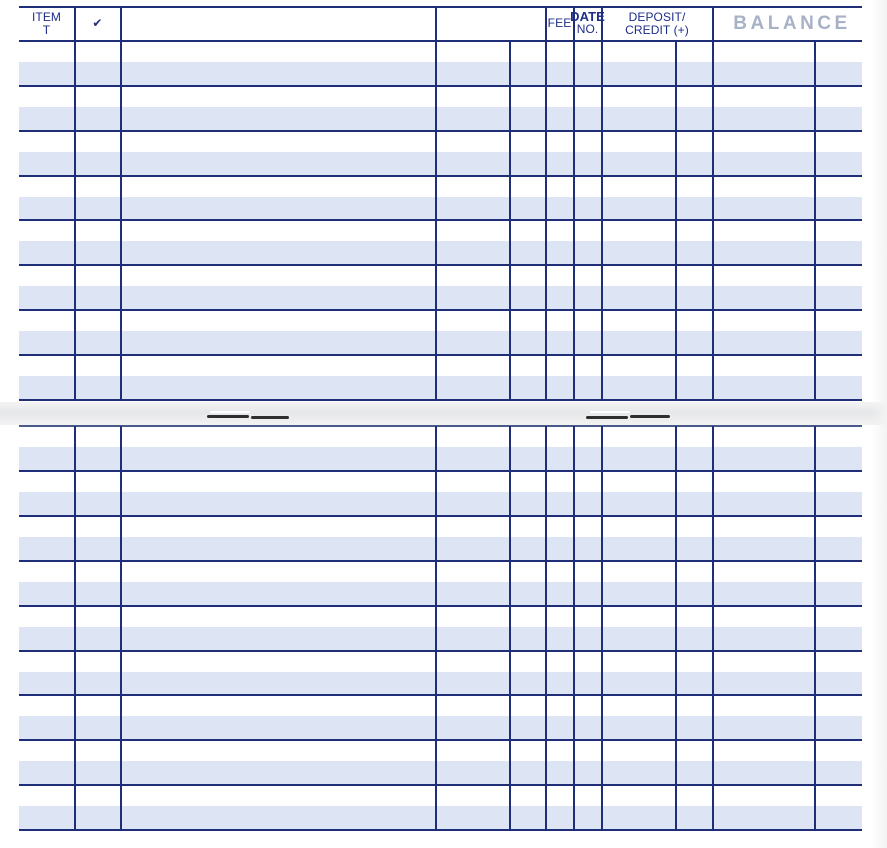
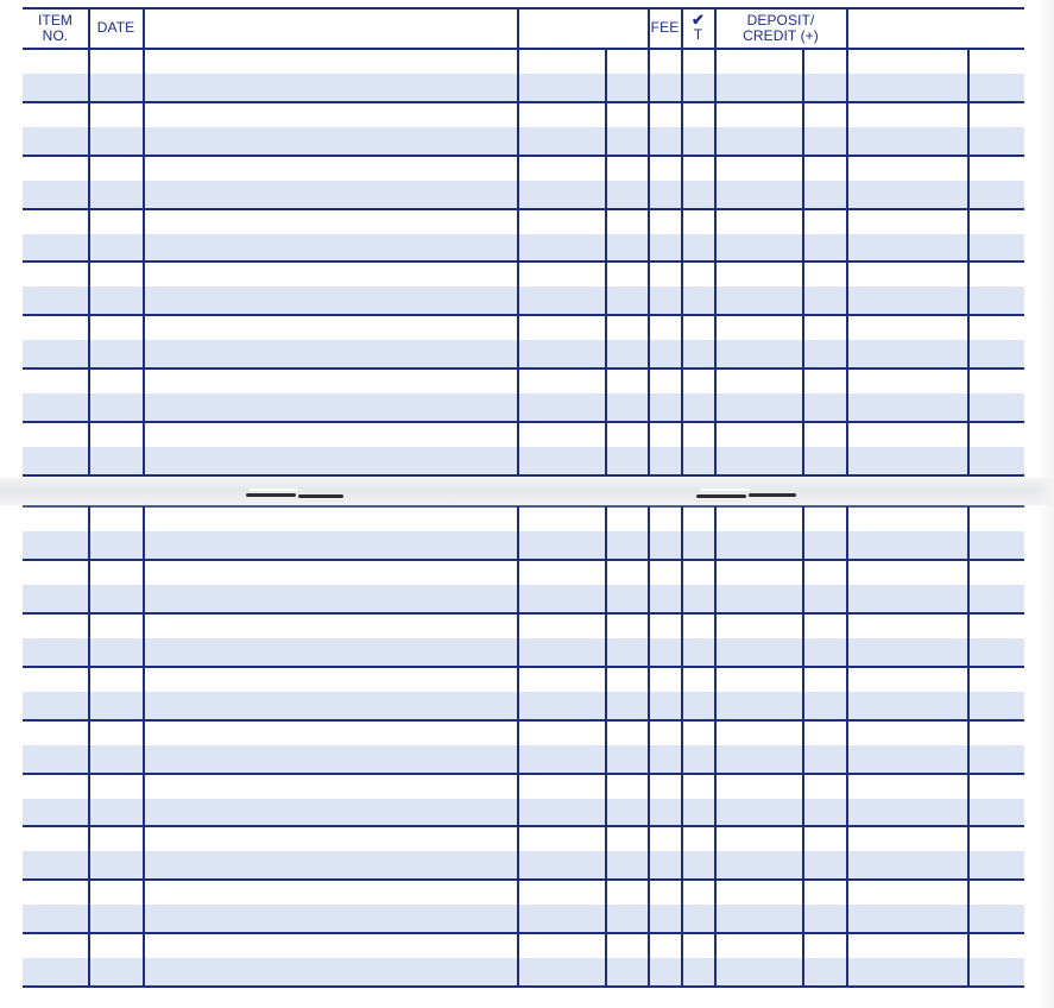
  ITEM
- T
+ NO.
- ✔
+ DATE
  FEE
- DATE
+ ✔
- NO.
+ T
  DEPOSIT/
  CREDIT (+)
- BALANCE
